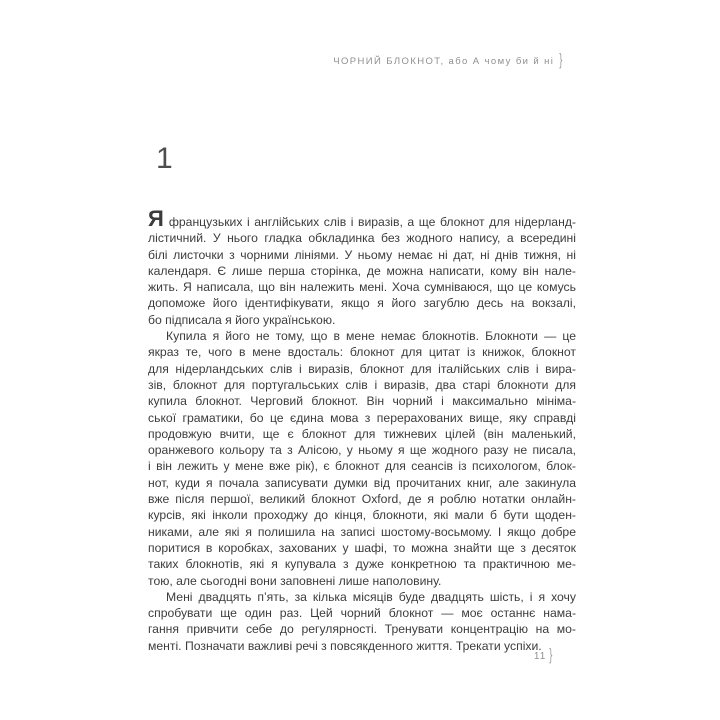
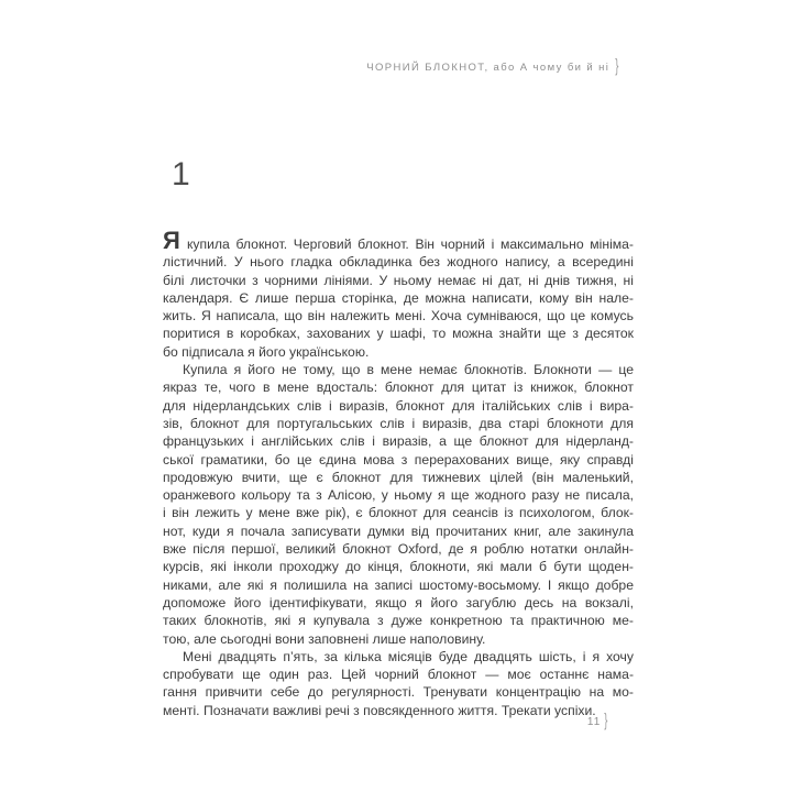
  ЧОРНИЙ БЛОКНОТ, або А чому би й ні
  }
  1
- Я французьких і англійських слів і виразів, а ще блокнот для нідерланд-
+ Я купила блокнот. Черговий блокнот. Він чорний і максимально мініма-
  лістичний. У нього гладка обкладинка без жодного напису, а всередині
  білі листочки з чорними лініями. У ньому немає ні дат, ні днів тижня, ні
  календаря. Є лише перша сторінка, де можна написати, кому він нале-
  жить. Я написала, що він належить мені. Хоча сумніваюся, що це комусь
- допоможе його ідентифікувати, якщо я його загублю десь на вокзалі,
+ поритися в коробках, захованих у шафі, то можна знайти ще з десяток
  бо підписала я його українською.
  Купила я його не тому, що в мене немає блокнотів. Блокноти — це
  якраз те, чого в мене вдосталь: блокнот для цитат із книжок, блокнот
  для нідерландських слів і виразів, блокнот для італійських слів і вира-
  зів, блокнот для португальських слів і виразів, два старі блокноти для
- купила блокнот. Черговий блокнот. Він чорний і максимально мініма-
+ французьких і англійських слів і виразів, а ще блокнот для нідерланд-
  ської граматики, бо це єдина мова з перерахованих вище, яку справді
  продовжую вчити, ще є блокнот для тижневих цілей (він маленький,
  оранжевого кольору та з Алісою, у ньому я ще жодного разу не писала,
  і він лежить у мене вже рік), є блокнот для сеансів із психологом, блок-
  нот, куди я почала записувати думки від прочитаних книг, але закинула
  вже після першої, великий блокнот Oxford, де я роблю нотатки онлайн-
  курсів, які інколи проходжу до кінця, блокноти, які мали б бути щоден-
  никами, але які я полишила на записі шостому-восьмому. І якщо добре
- поритися в коробках, захованих у шафі, то можна знайти ще з десяток
+ допоможе його ідентифікувати, якщо я його загублю десь на вокзалі,
  таких блокнотів, які я купувала з дуже конкретною та практичною ме-
  тою, але сьогодні вони заповнені лише наполовину.
  Мені двадцять п’ять, за кілька місяців буде двадцять шість, і я хочу
  спробувати ще один раз. Цей чорний блокнот — моє останнє нама-
  гання привчити себе до регулярності. Тренувати концентрацію на мо-
  менті. Позначати важливі речі з повсякденного життя. Трекати успіхи.
  11
  }
